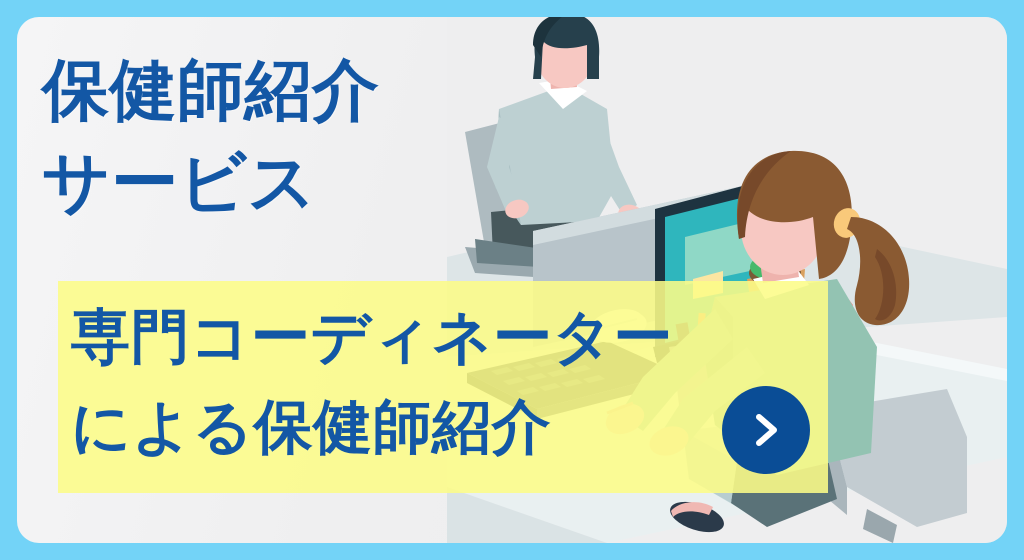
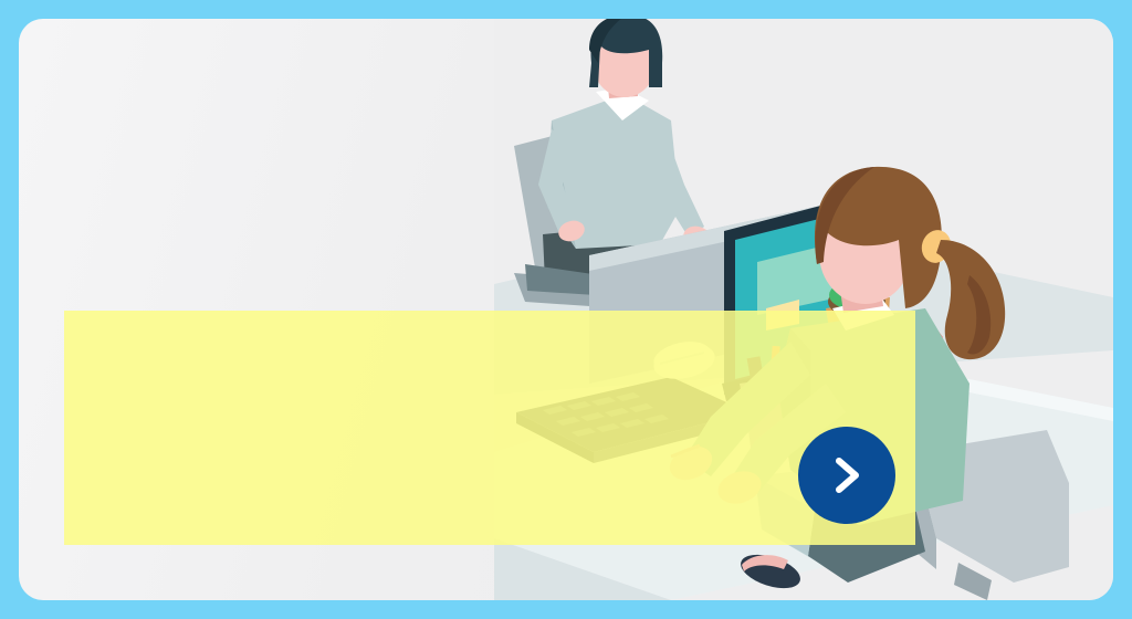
- 保健師紹介
- サービス
- 専門コーディネーター
- による保健師紹介
